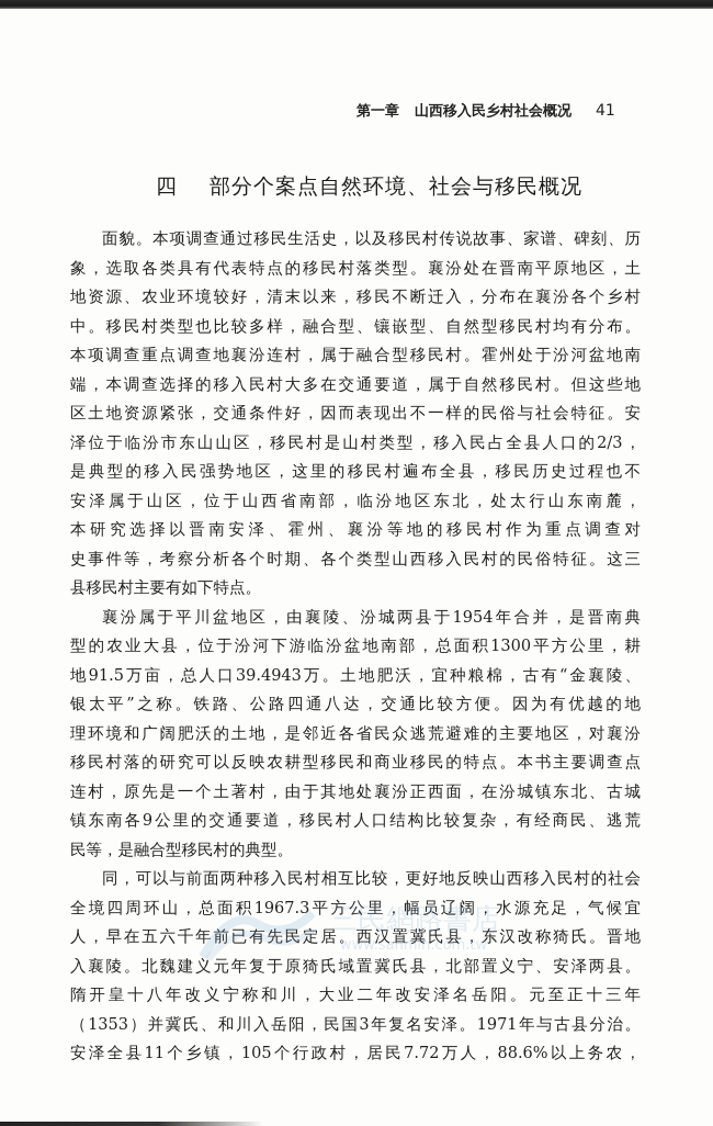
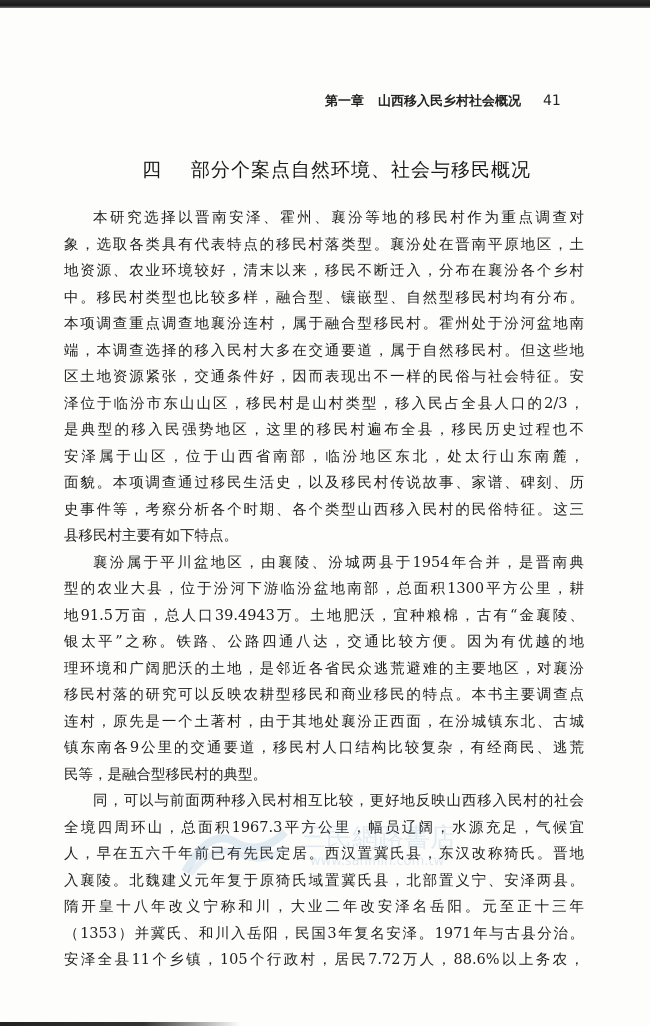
  第一章
  山西移入民乡村社会概况
  41
  四 部分个案点自然环境、社会与移民概况
- 面貌。本项调查通过移民生活史，以及移民村传说故事、家谱、碑刻、历
+ 本研究选择以晋南安泽、霍州、襄汾等地的移民村作为重点调查对
  象，选取各类具有代表特点的移民村落类型。襄汾处在晋南平原地区，土
  地资源、农业环境较好，清末以来，移民不断迁入，分布在襄汾各个乡村
  中。移民村类型也比较多样，融合型、镶嵌型、自然型移民村均有分布。
  本项调查重点调查地襄汾连村，属于融合型移民村。霍州处于汾河盆地南
  端，本调查选择的移入民村大多在交通要道，属于自然移民村。但这些地
  区土地资源紧张，交通条件好，因而表现出不一样的民俗与社会特征。安
  泽位于临汾市东山山区，移民村是山村类型，移入民占全县人口的2/3，
  是典型的移入民强势地区，这里的移民村遍布全县，移民历史过程也不
  安泽属于山区，位于山西省南部，临汾地区东北，处太行山东南麓，
- 本研究选择以晋南安泽、霍州、襄汾等地的移民村作为重点调查对
+ 面貌。本项调查通过移民生活史，以及移民村传说故事、家谱、碑刻、历
  史事件等，考察分析各个时期、各个类型山西移入民村的民俗特征。这三
  县移民村主要有如下特点。
  襄汾属于平川盆地区，由襄陵、汾城两县于1954年合并，是晋南典
  型的农业大县，位于汾河下游临汾盆地南部，总面积1300平方公里，耕
  地91.5万亩，总人口39.4943万。土地肥沃，宜种粮棉，古有“金襄陵、
  银太平”之称。铁路、公路四通八达，交通比较方便。因为有优越的地
  理环境和广阔肥沃的土地，是邻近各省民众逃荒避难的主要地区，对襄汾
  移民村落的研究可以反映农耕型移民和商业移民的特点。本书主要调查点
  连村，原先是一个土著村，由于其地处襄汾正西面，在汾城镇东北、古城
  镇东南各9公里的交通要道，移民村人口结构比较复杂，有经商民、逃荒
  民等，是融合型移民村的典型。
  同，可以与前面两种移入民村相互比较，更好地反映山西移入民村的社会
  全境四周环山，总面积1967.3平方公里，幅员辽阔，水源充足，气候宜
  人，早在五六千年前已有先民定居。西汉置冀氏县，东汉改称猗氏。晋地
  入襄陵。北魏建义元年复于原猗氏域置冀氏县，北部置义宁、安泽两县。
  隋开皇十八年改义宁称和川，大业二年改安泽名岳阳。元至正十三年
  （1353）并冀氏、和川入岳阳，民国3年复名安泽。1971年与古县分治。
  安泽全县11个乡镇，105个行政村，居民7.72万人，88.6%以上务农，
  三民網路書店
  www.sanmin.com.tw
